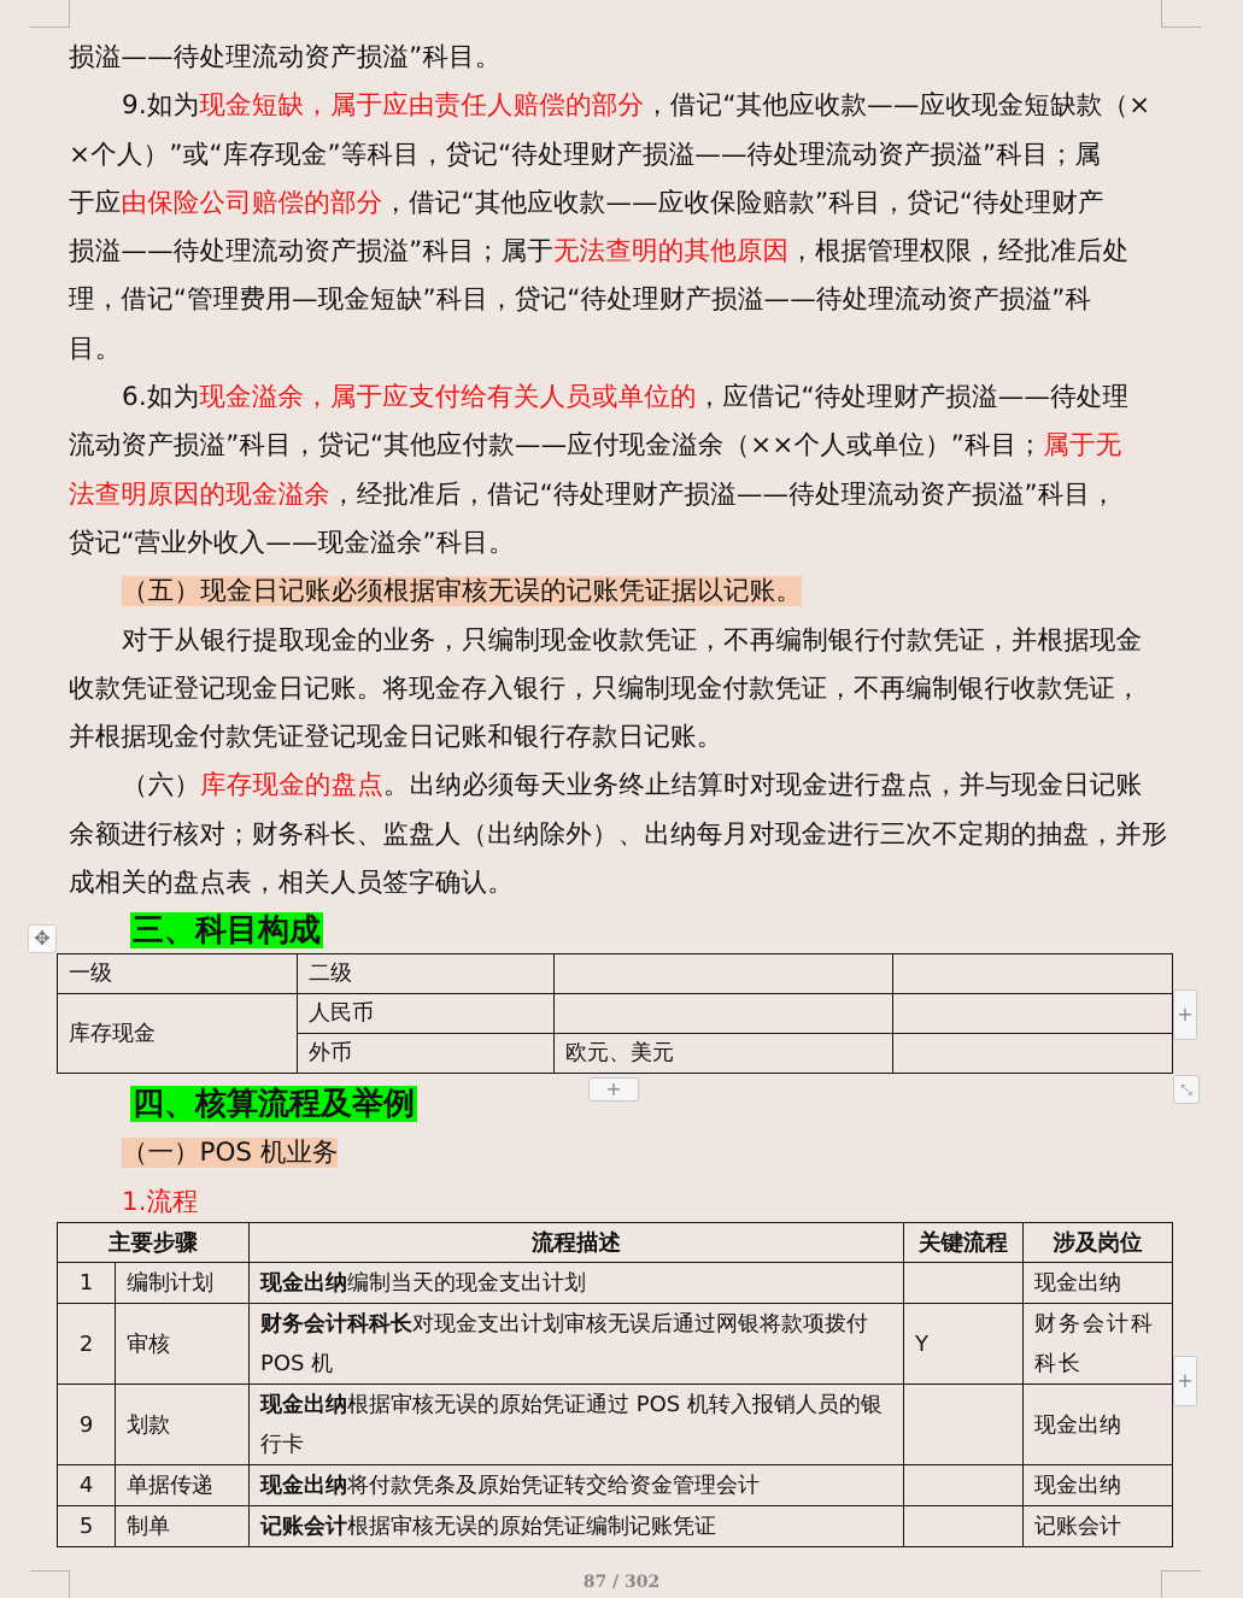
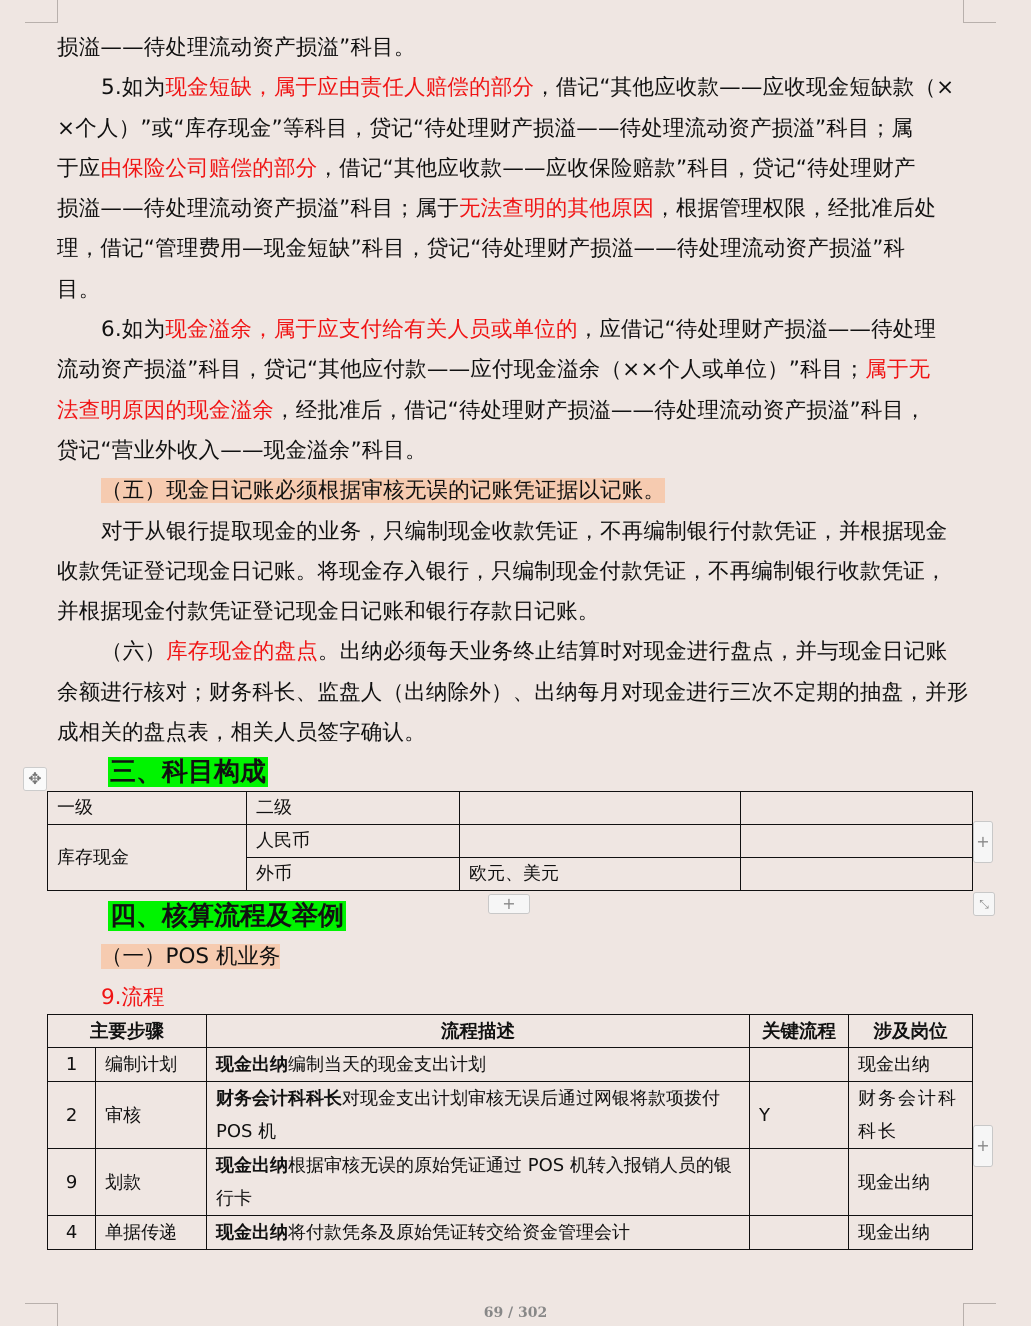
  损溢——待处理流动资产损溢”科目。
- 9.如为现金短缺，属于应由责任人赔偿的部分，借记“其他应收款——应收现金短缺款（×
+ 5.如为现金短缺，属于应由责任人赔偿的部分，借记“其他应收款——应收现金短缺款（×
  ×个人）”或“库存现金”等科目，贷记“待处理财产损溢——待处理流动资产损溢”科目；属
  于应由保险公司赔偿的部分，借记“其他应收款——应收保险赔款”科目，贷记“待处理财产
  损溢——待处理流动资产损溢”科目；属于无法查明的其他原因，根据管理权限，经批准后处
  理，借记“管理费用—现金短缺”科目，贷记“待处理财产损溢——待处理流动资产损溢”科
  目。
  6.如为现金溢余，属于应支付给有关人员或单位的，应借记“待处理财产损溢——待处理
  流动资产损溢”科目，贷记“其他应付款——应付现金溢余（××个人或单位）”科目；属于无
  法查明原因的现金溢余，经批准后，借记“待处理财产损溢——待处理流动资产损溢”科目，
  贷记“营业外收入——现金溢余”科目。
  （五）现金日记账必须根据审核无误的记账凭证据以记账。
  对于从银行提取现金的业务，只编制现金收款凭证，不再编制银行付款凭证，并根据现金
  收款凭证登记现金日记账。将现金存入银行，只编制现金付款凭证，不再编制银行收款凭证，
  并根据现金付款凭证登记现金日记账和银行存款日记账。
  （六）库存现金的盘点。出纳必须每天业务终止结算时对现金进行盘点，并与现金日记账
  余额进行核对；财务科长、监盘人（出纳除外）、出纳每月对现金进行三次不定期的抽盘，并形
  成相关的盘点表，相关人员签字确认。
  ✥
  三、科目构成
  一级	二级
  库存现金	人民币
  外币	欧元、美元
  +
  +
  ⤡
  四、核算流程及举例
  （一）POS 机业务
- 1.流程
+ 9.流程
  主要步骤	流程描述	关键流程	涉及岗位
  1	编制计划	现金出纳编制当天的现金支出计划		现金出纳
  2	审核	财务会计科科长对现金支出计划审核无误后通过网银将款项拨付 POS 机	Y	财务会计科科长
  9	划款	现金出纳根据审核无误的原始凭证通过 POS 机转入报销人员的银行卡		现金出纳
  4	单据传递	现金出纳将付款凭条及原始凭证转交给资金管理会计		现金出纳
- 5	制单	记账会计根据审核无误的原始凭证编制记账凭证		记账会计
  +
- 87 / 302
+ 69 / 302
